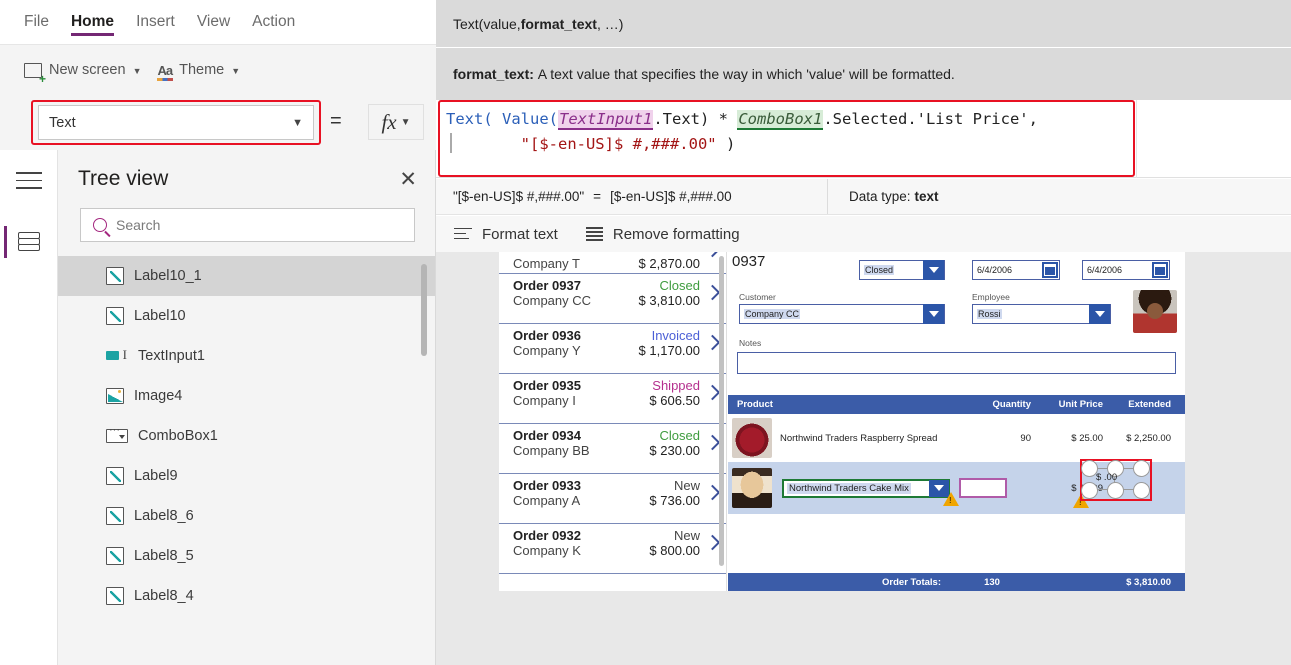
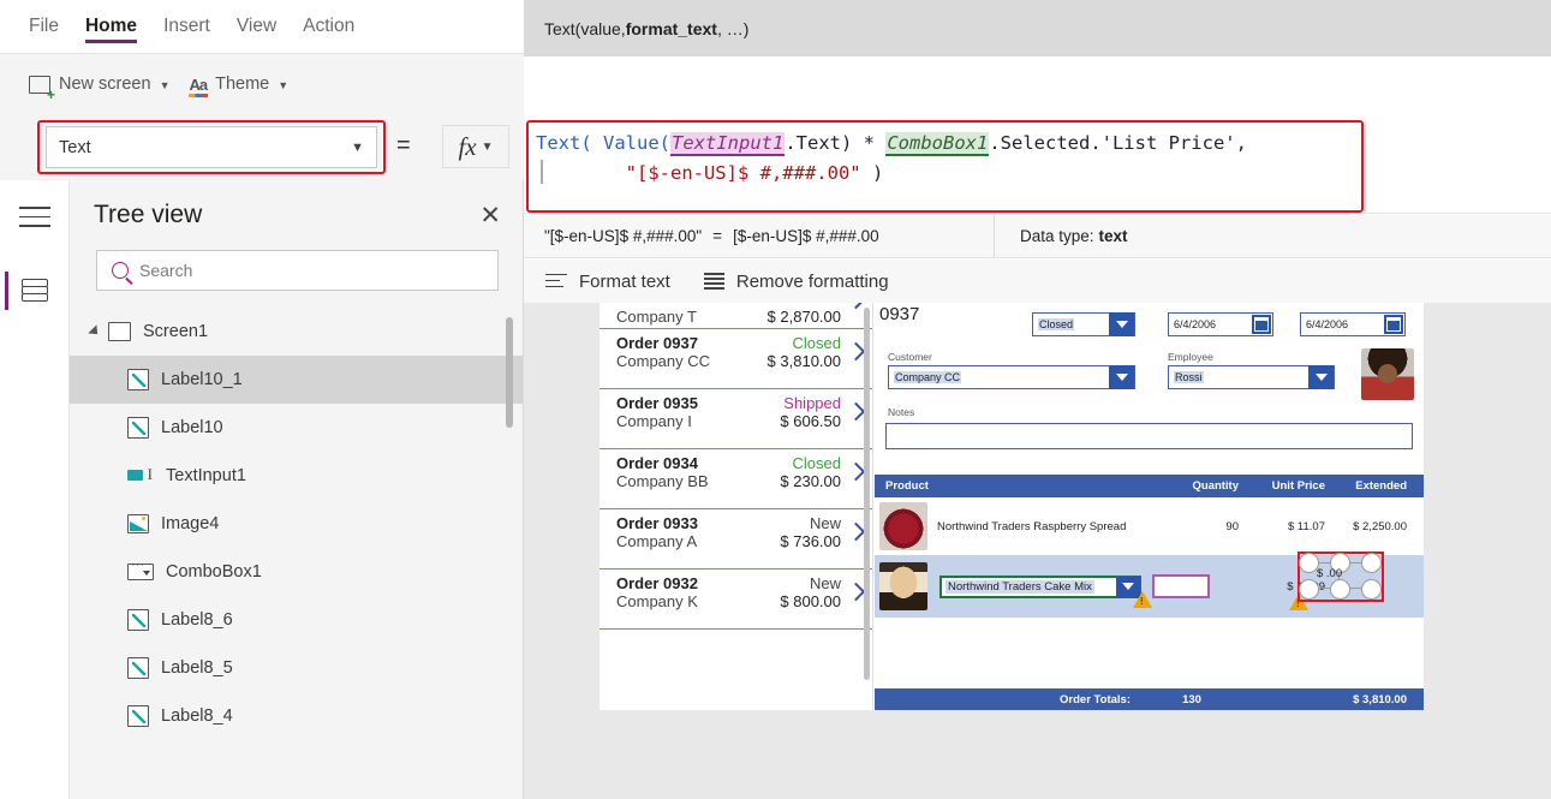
  File
  Home
  Insert
  View
  Action
  New screen
  ▼
  Aa
  Theme
  ▼
  Text
  ▼
  =
  fx
  ▼
  Tree view
  ✕
  Search
+ Screen1
  Label10_1
  Label10
  TextInput1
  Image4
  ComboBox1
- Label9
  Label8_6
  Label8_5
  Label8_4
  Text(value,
  format_text
  , …)
- format_text:
- A text value that specifies the way in which 'value' will be formatted.
  Text( Value(TextInput1.Text) * ComboBox1.Selected.'List Price', "[$-en-US]$ #,###.00" )
  "[$-en-US]$ #,###.00"
  =
  [$-en-US]$ #,###.00
  Data type:
  text
  Format text
  Remove formatting
  Company T
  $ 2,870.00
  Order 0937
  Closed
  Company CC
  $ 3,810.00
- Order 0936
- Invoiced
- Company Y
- $ 1,170.00
  Order 0935
  Shipped
  Company I
  $ 606.50
  Order 0934
  Closed
  Company BB
  $ 230.00
  Order 0933
  New
  Company A
  $ 736.00
  Order 0932
  New
  Company K
  $ 800.00
  0937
  Closed
  6/4/2006
  6/4/2006
  Customer
  Company CC
  Employee
  Rossi
  Notes
  Product
  Quantity
  Unit Price
  Extended
  Northwind Traders Raspberry Spread
  90
- $ 25.00
+ $ 11.07
  $ 2,250.00
  Northwind Traders Cake Mix
  $ .00
  Order Totals:
  130
  $ 3,810.00
